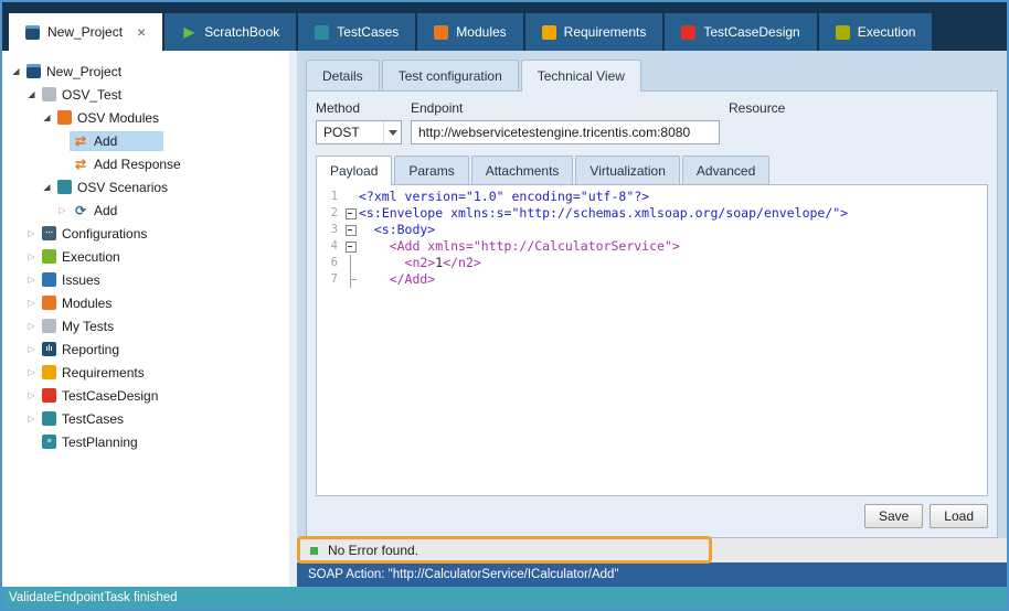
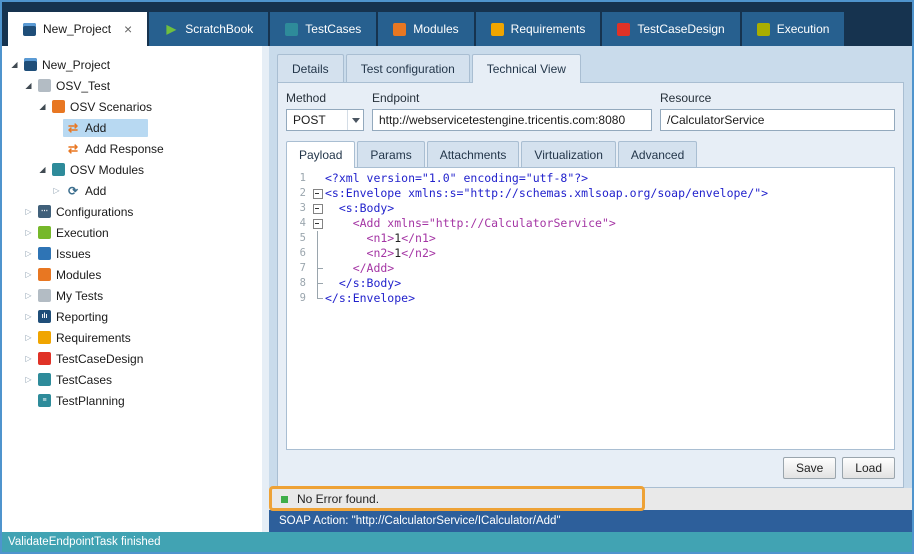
  New_Project
  ×
  ▶
  ScratchBook
  TestCases
  Modules
  Requirements
  TestCaseDesign
  Execution
  ◢
  New_Project
  ◢
  OSV_Test
  ◢
- OSV Modules
+ OSV Scenarios
  ⇄
  Add
  ⇄
  Add Response
  ◢
- OSV Scenarios
+ OSV Modules
  ▷
  ⟳
  Add
  ▷
  Configurations
  ▷
  Execution
  ▷
  Issues
  ▷
  Modules
  ▷
  My Tests
  ▷
  Reporting
  ▷
  Requirements
  ▷
  TestCaseDesign
  ▷
  TestCases
  TestPlanning
  Details
  Test configuration
  Technical View
  Method
  POST
  Endpoint
  http://webservicetestengine.tricentis.com:8080
  Resource
+ /CalculatorService
  Payload
  Params
  Attachments
  Virtualization
  Advanced
  1
  <?xml version="1.0" encoding="utf-8"?>
  2
  <s:Envelope xmlns:s="http://schemas.xmlsoap.org/soap/envelope/">
  3
  <s:Body>
  4
  <Add xmlns="http://CalculatorService">
+ 5
+ <n1>1</n1>
  6
  <n2>1</n2>
  7
  </Add>
+ 8
+ </s:Body>
+ 9
+ </s:Envelope>
  Save
  Load
  No Error found.
  SOAP Action: "http://CalculatorService/ICalculator/Add"
  ValidateEndpointTask finished
